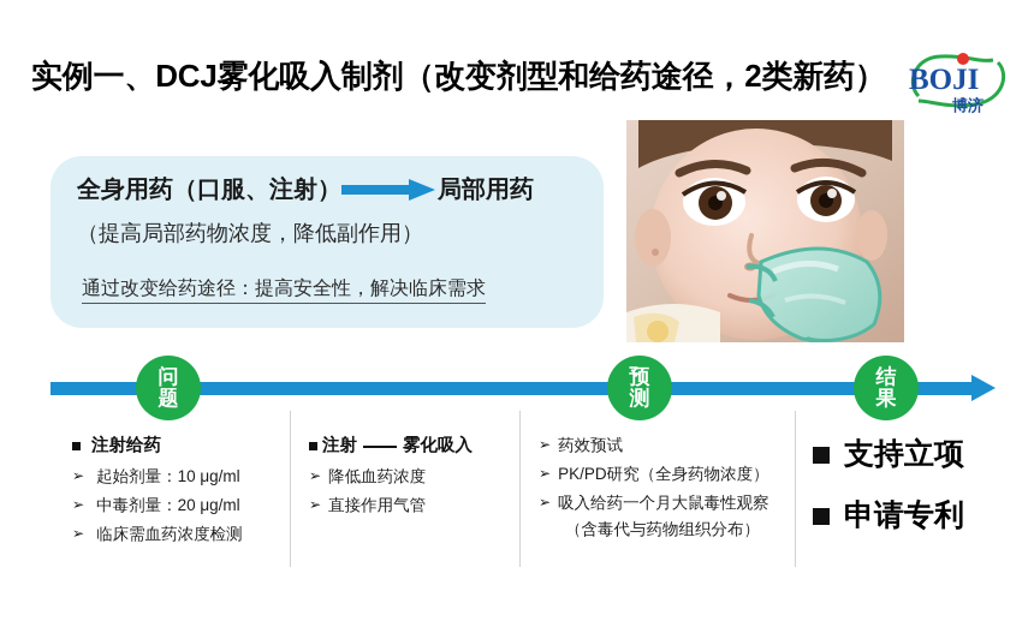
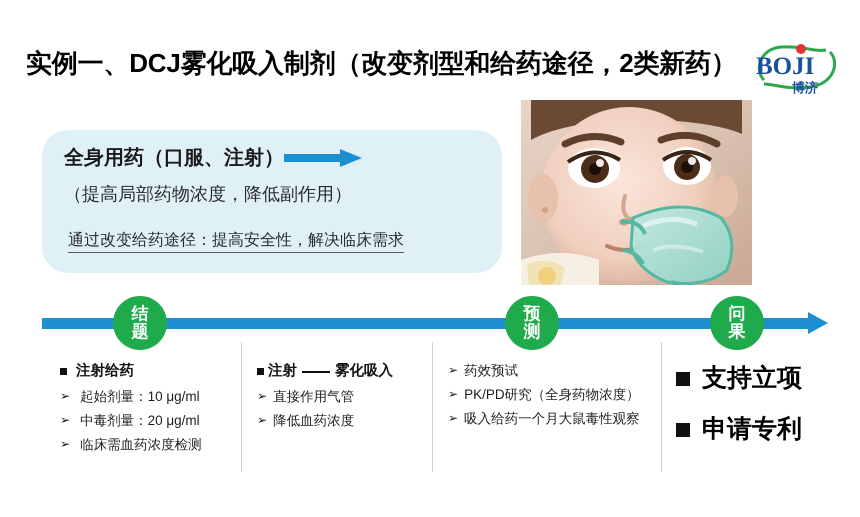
  实例一、DCJ雾化吸入制剂（改变剂型和给药途径，2类新药）
  BOJI
  博济
  全身用药（口服、注射）
- 局部用药
  （提高局部药物浓度，降低副作用）
  通过改变给药途径：提高安全性，解决临床需求
- 问
+ 结
  题
  预
  测
- 结
+ 问
  果
  注射给药
  ➢
  起始剂量：10 μg/ml
  ➢
  中毒剂量：20 μg/ml
  ➢
  临床需血药浓度检测
  注射
  雾化吸入
  ➢
- 降低血药浓度
+ 直接作用气管
  ➢
- 直接作用气管
+ 降低血药浓度
  ➢
  药效预试
  ➢
  PK/PD研究（全身药物浓度）
  ➢
  吸入给药一个月大鼠毒性观察
- （含毒代与药物组织分布）
  支持立项
  申请专利
